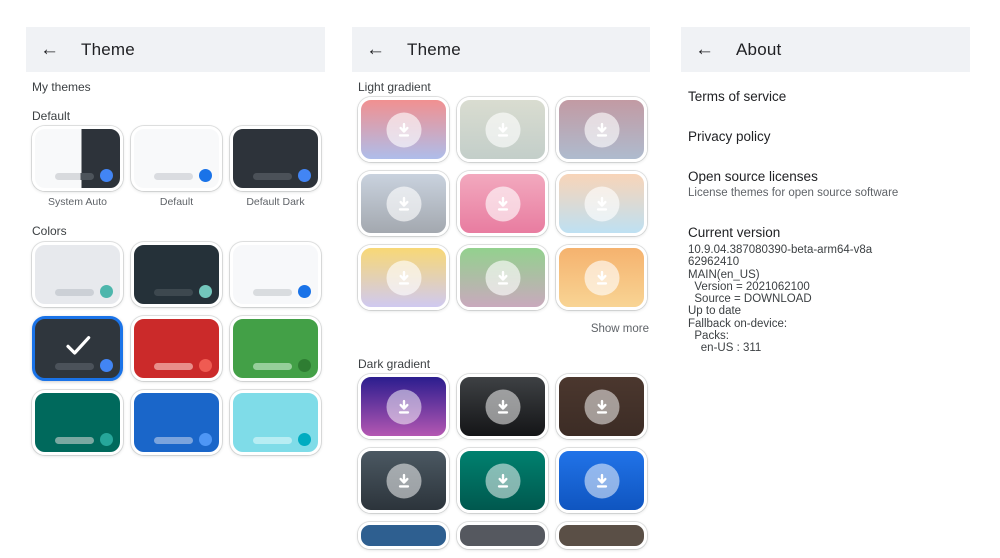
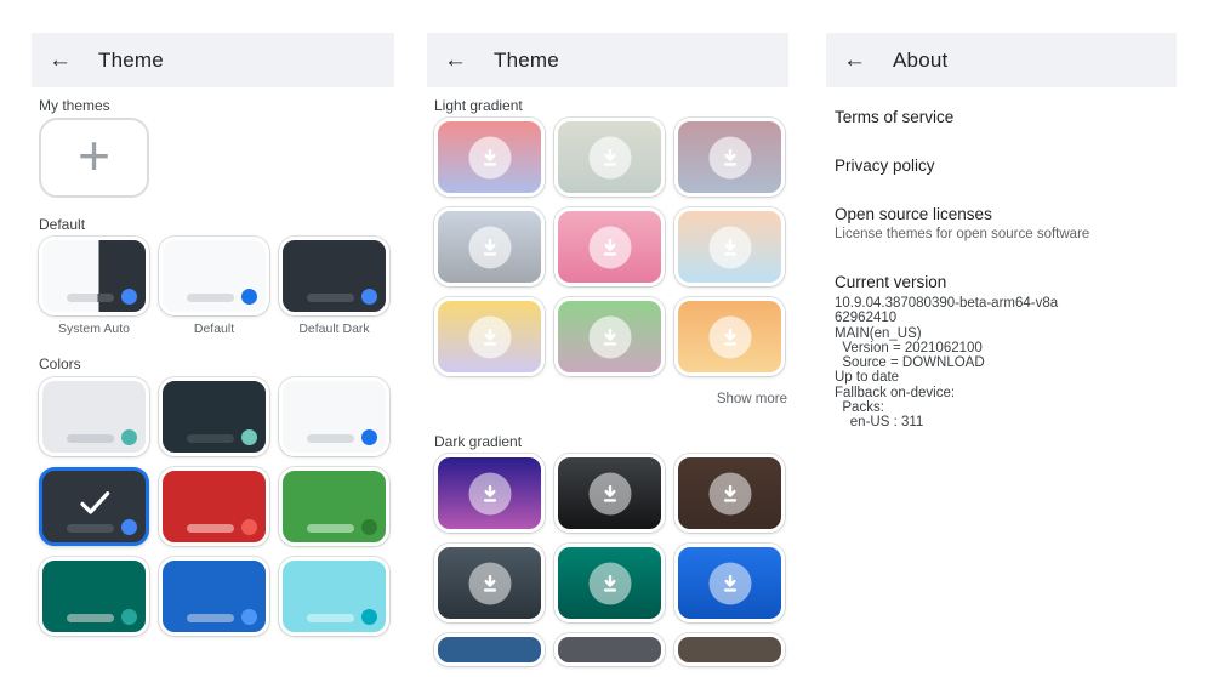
  ←
  Theme
  My themes
+ +
  Default
  System Auto
  Default
  Default Dark
  Colors
  ←
  Theme
  Light gradient
  Show more
  Dark gradient
  ←
  About
  Terms of service
  Privacy policy
  Open source licenses
  License themes for open source software
  Current version
  10.9.04.387080390-beta-arm64-v8a
  62962410
  MAIN(en_US)
  Version = 2021062100
  Source = DOWNLOAD
  Up to date
  Fallback on-device:
  Packs:
  en-US : 311
